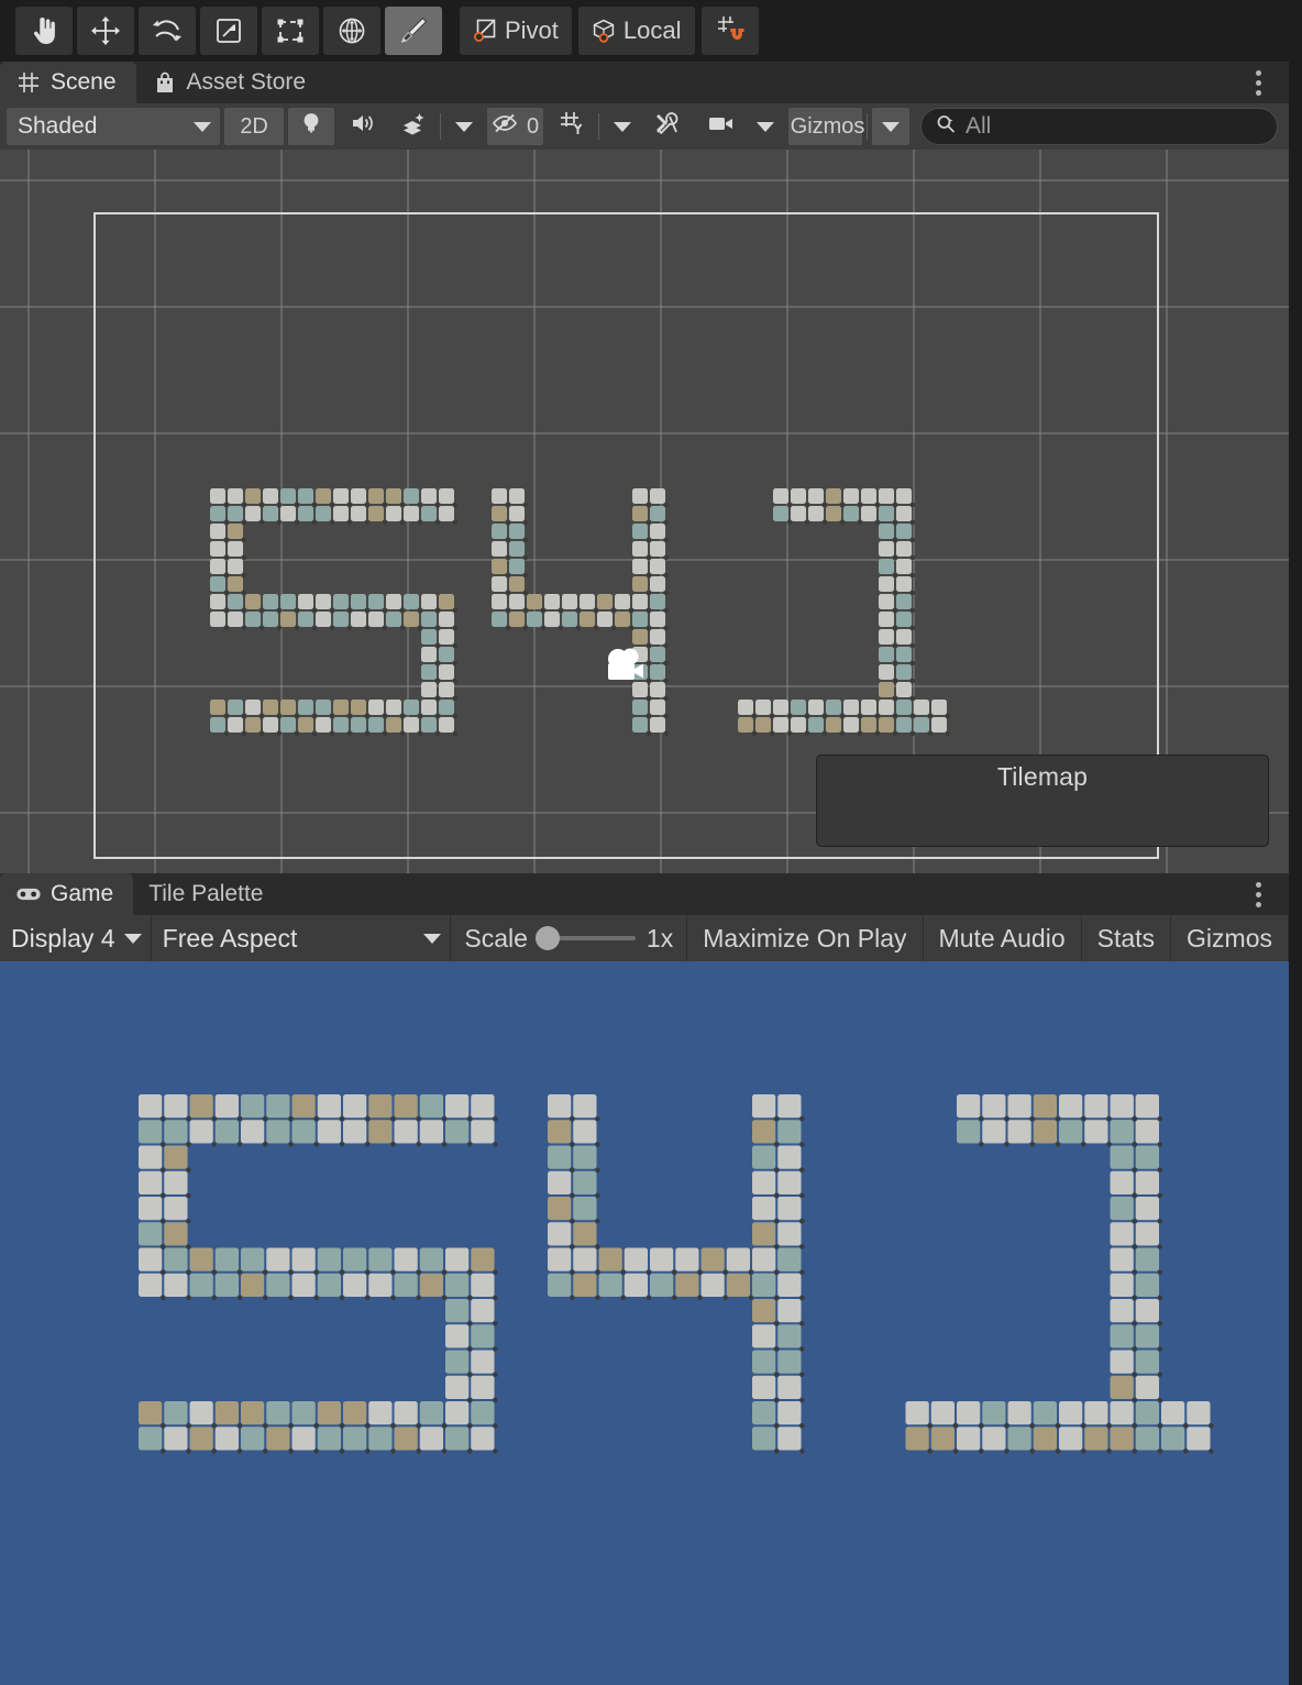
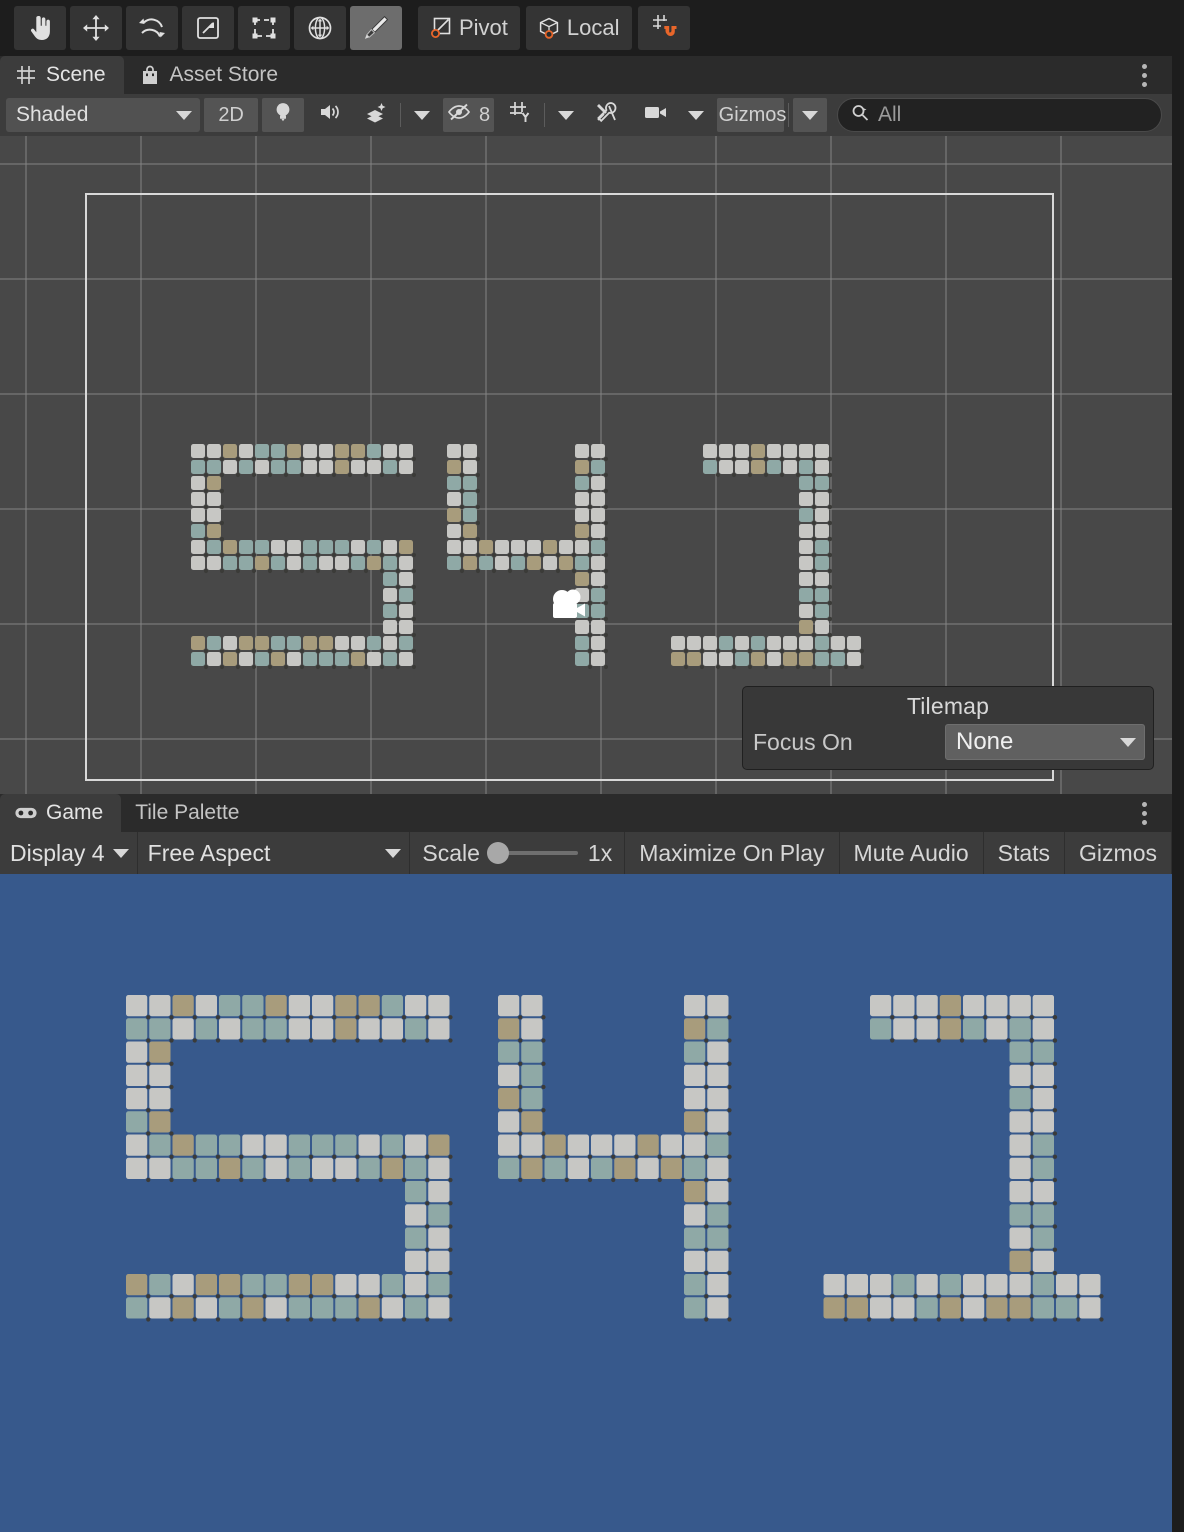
  Pivot
  Local
  Scene
  Asset Store
  Shaded
  2D
- 0
+ 8
  Gizmos
  All
  Tilemap
+ Focus On
+ None
  Game
  Tile Palette
  Display 4
  Free Aspect
  Scale
  1x
  Maximize On Play
  Mute Audio
  Stats
  Gizmos
